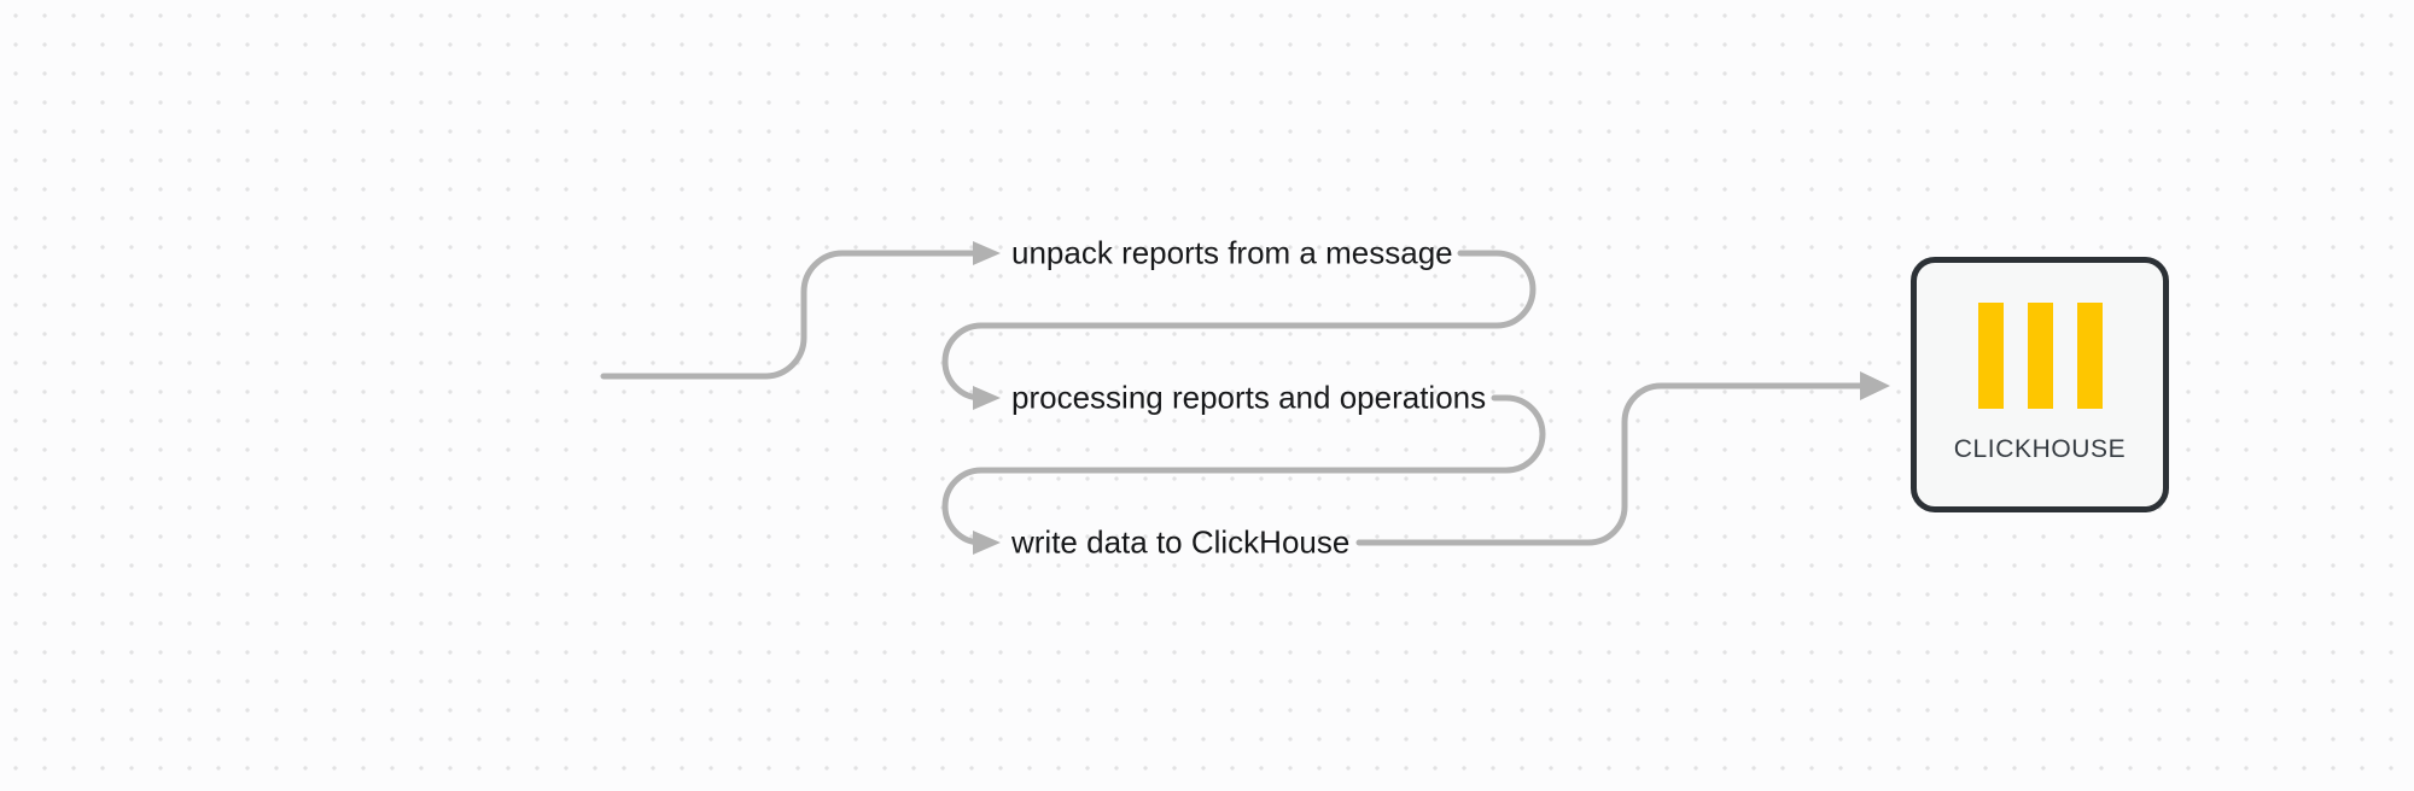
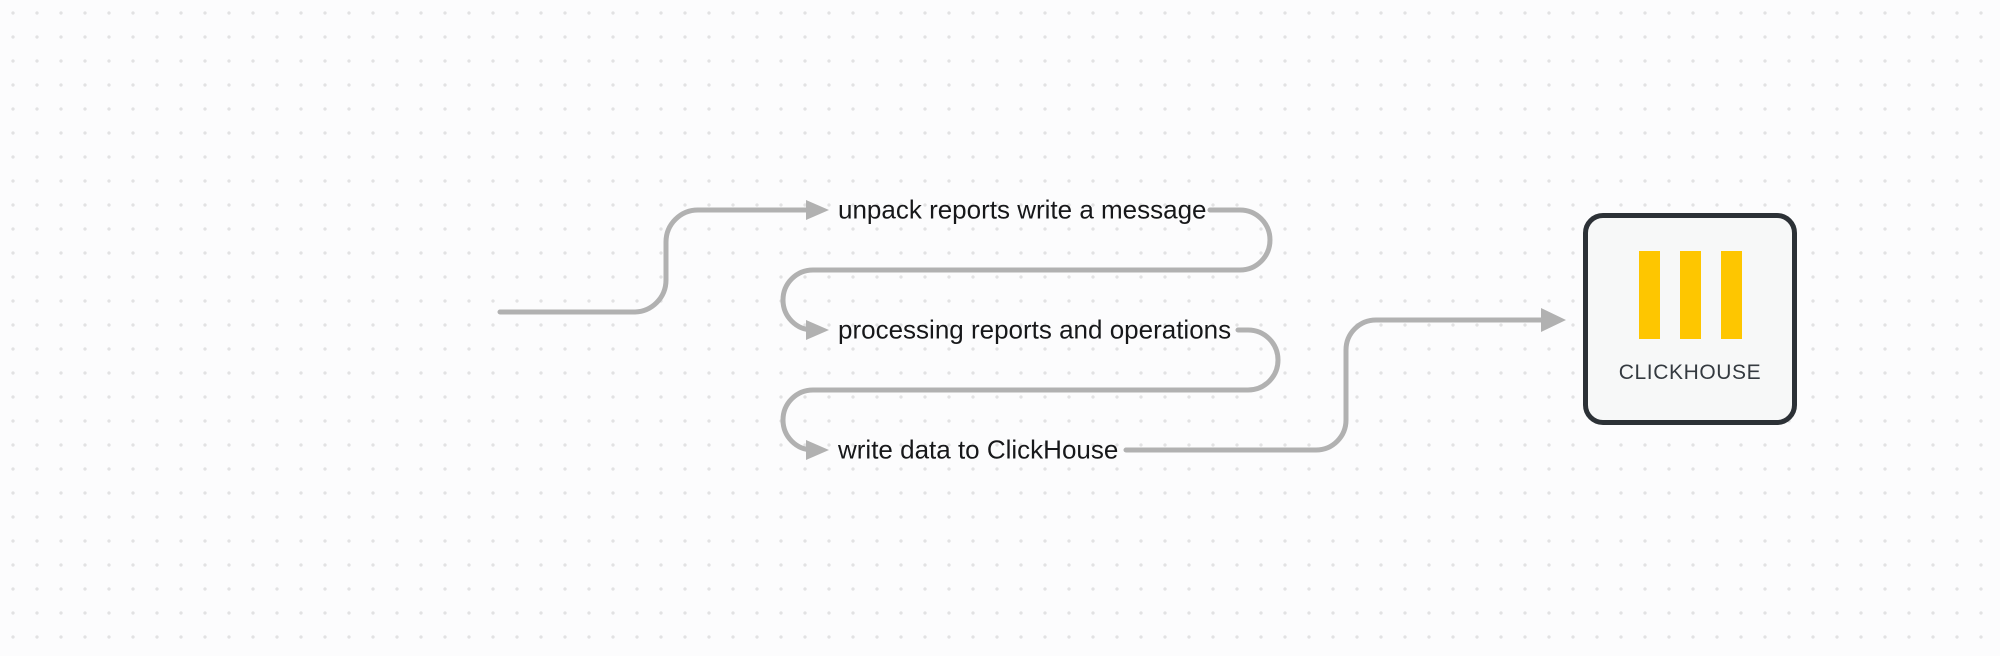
  CLICKHOUSE
- unpack reports from a message
+ unpack reports write a message
  processing reports and operations
  write data to ClickHouse
